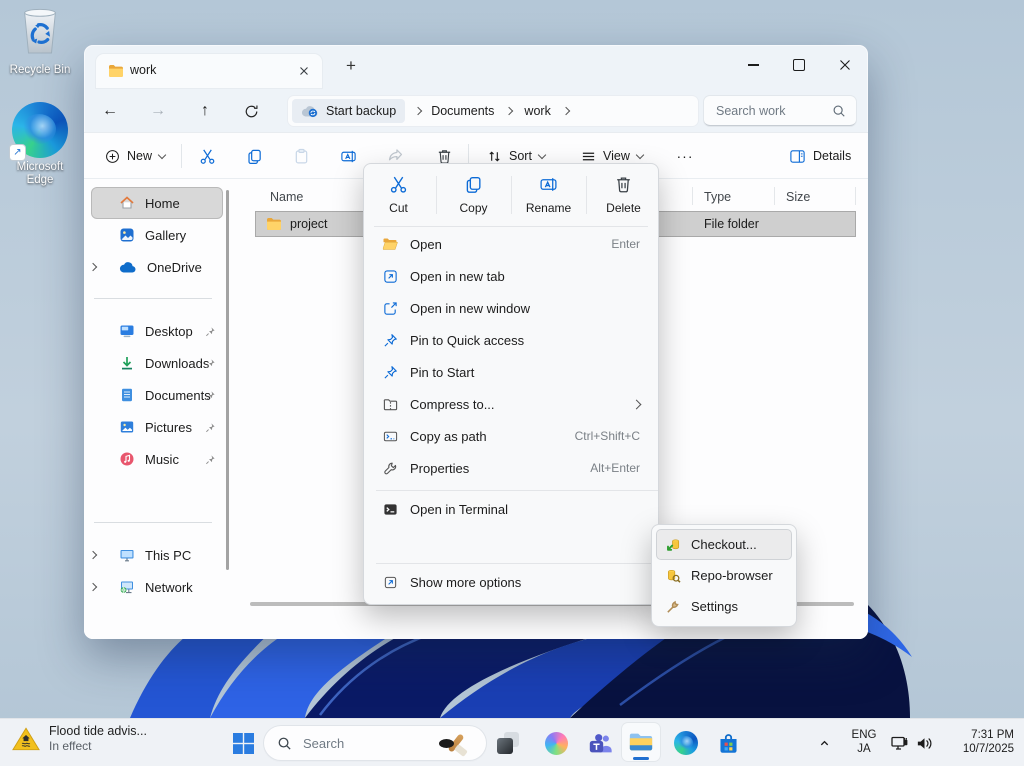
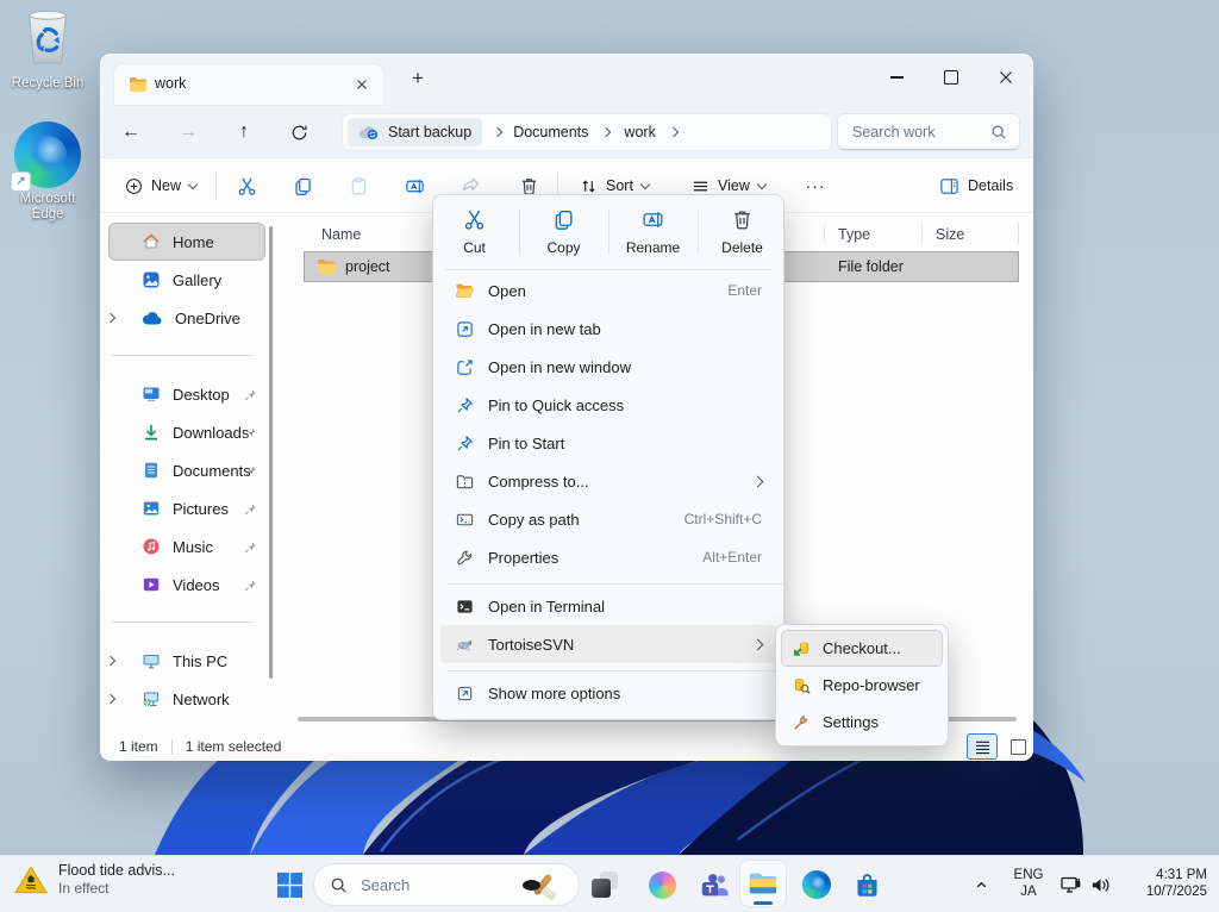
  Recycle Bin
  ↗
  Microsoft Edge
  work
  +
  ←
  →
  ↑
  Start backup
  Documents
  work
  Search work
  New
  Sort
  View
  ···
  Details
  Home
  Gallery
  OneDrive
  Desktop
  Downloads
  Documents
  Pictures
  Music
+ Videos
  This PC
  Network
  Name
  Type
  Size
  project
  File folder
+ 1 item
+ 1 item selected
  Cut
  Copy
  Rename
  Delete
  Open
  Enter
  Open in new tab
  Open in new window
  Pin to Quick access
  Pin to Start
  Compress to...
  Copy as path
  Ctrl+Shift+C
  Properties
  Alt+Enter
  Open in Terminal
+ TortoiseSVN
  Show more options
  Checkout...
  Repo-browser
  Settings
  Flood tide advis...
  In effect
  Search
  ENG
  JA
- 7:31 PM
+ 4:31 PM
  10/7/2025
